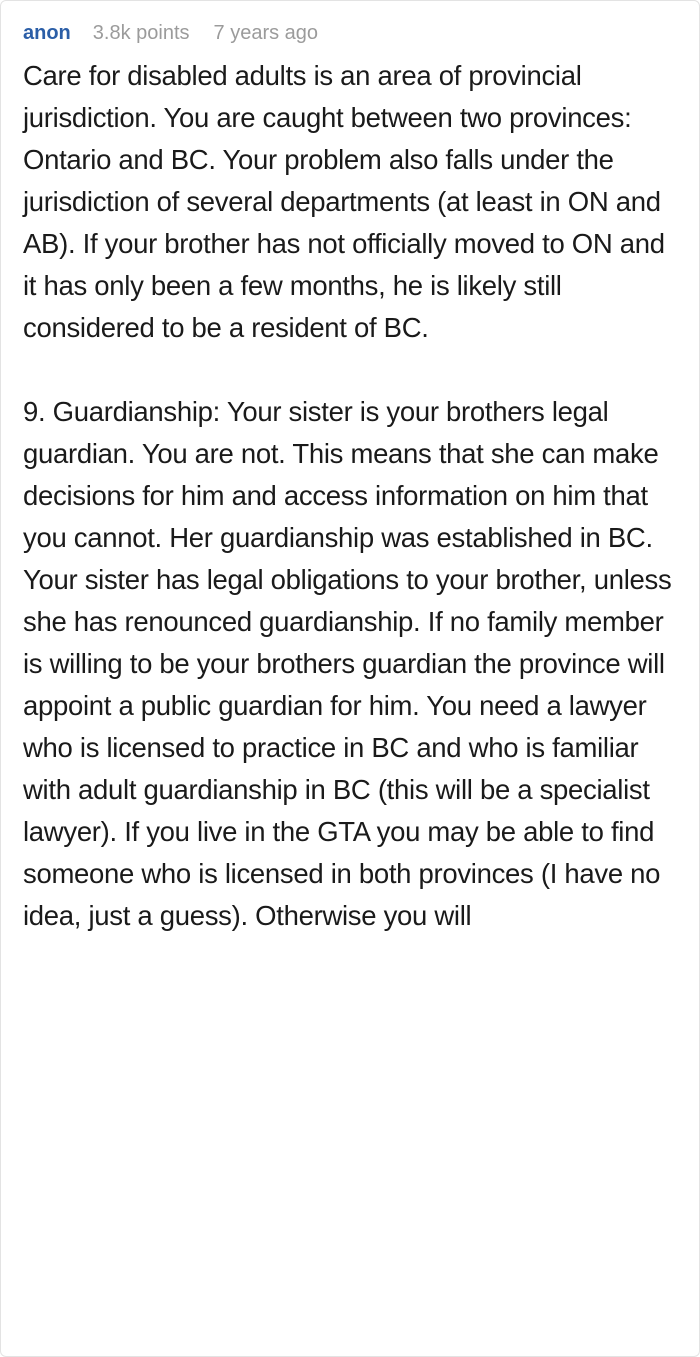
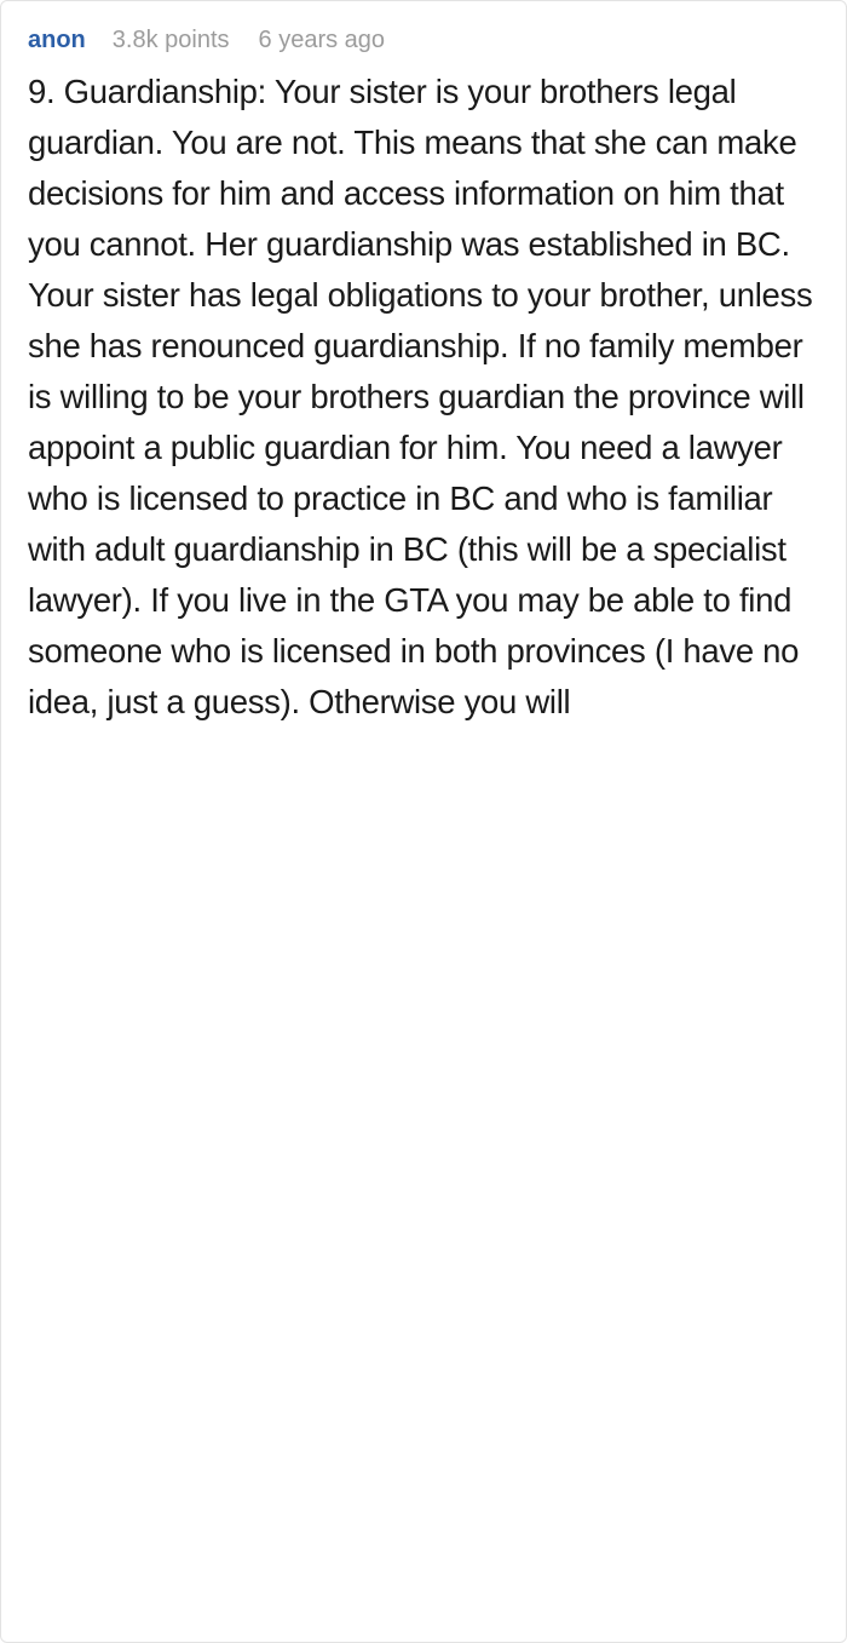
  anon
  3.8k points
- 7 years ago
+ 6 years ago
- Care for disabled adults is an area of provincial jurisdiction. You are caught between two provinces: Ontario and BC. Your problem also falls under the jurisdiction of several departments (at least in ON and AB). If your brother has not officially moved to ON and it has only been a few months, he is likely still considered to be a resident of BC.
  9. Guardianship: Your sister is your brothers legal guardian. You are not. This means that she can make decisions for him and access information on him that you cannot. Her guardianship was established in BC. Your sister has legal obligations to your brother, unless she has renounced guardianship. If no family member is willing to be your brothers guardian the province will appoint a public guardian for him. You need a lawyer who is licensed to practice in BC and who is familiar with adult guardianship in BC (this will be a specialist lawyer). If you live in the GTA you may be able to find someone who is licensed in both provinces (I have no idea, just a guess). Otherwise you will
